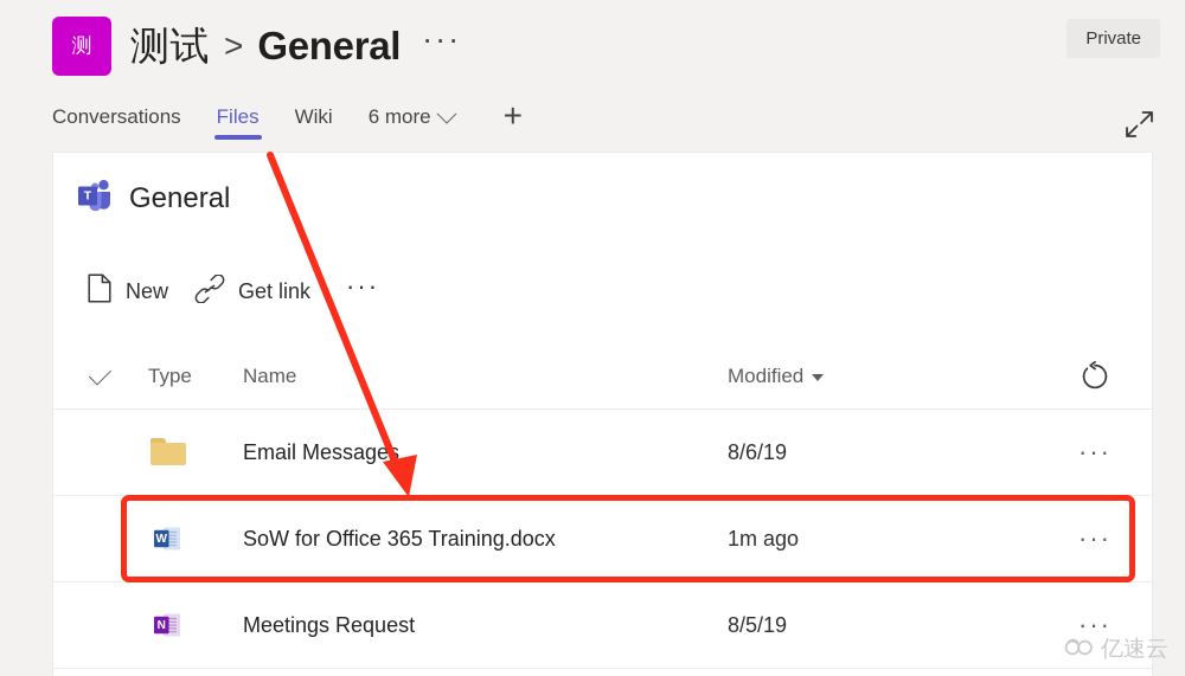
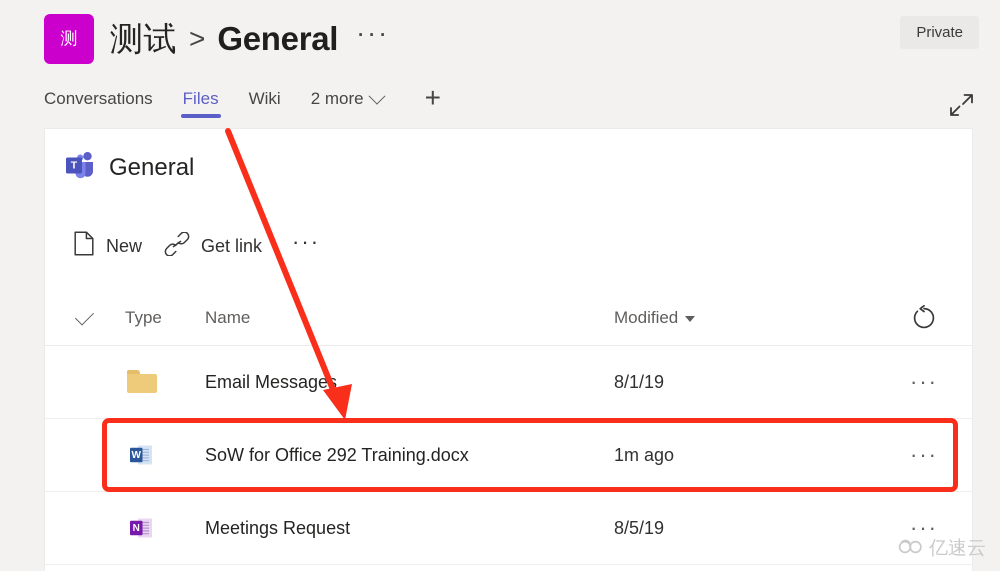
  测
  测试
  >
  General
  ···
  Private
  Conversations
  Files
  Wiki
- 6 more
+ 2 more
  +
  T
  General
  New
  Get link
  ···
  Type
  Name
  Modified
  Email Message
- 8/6/19
+ 8/1/19
  ···
  W
- SoW for Office 365 Training.docx
+ SoW for Office 292 Training.docx
  1m ago
  ···
  N
  Meetings Request
  8/5/19
  ···
  亿速云
